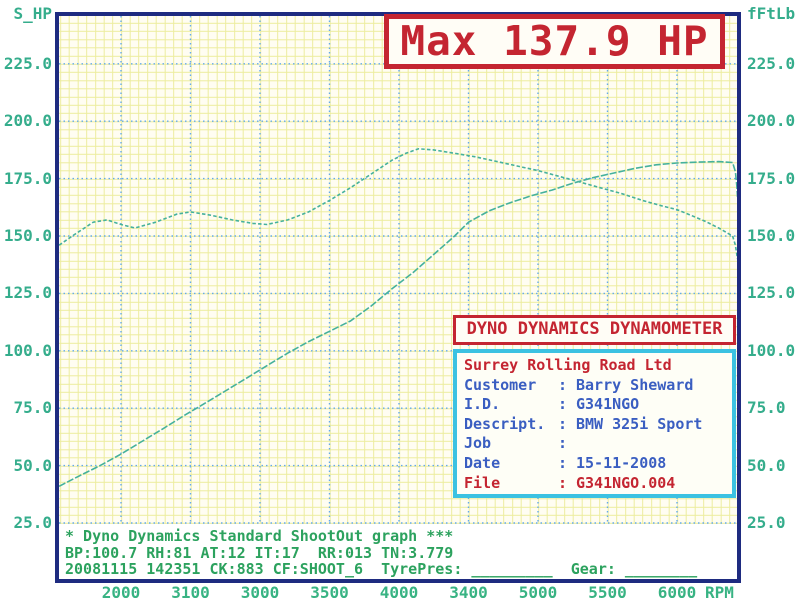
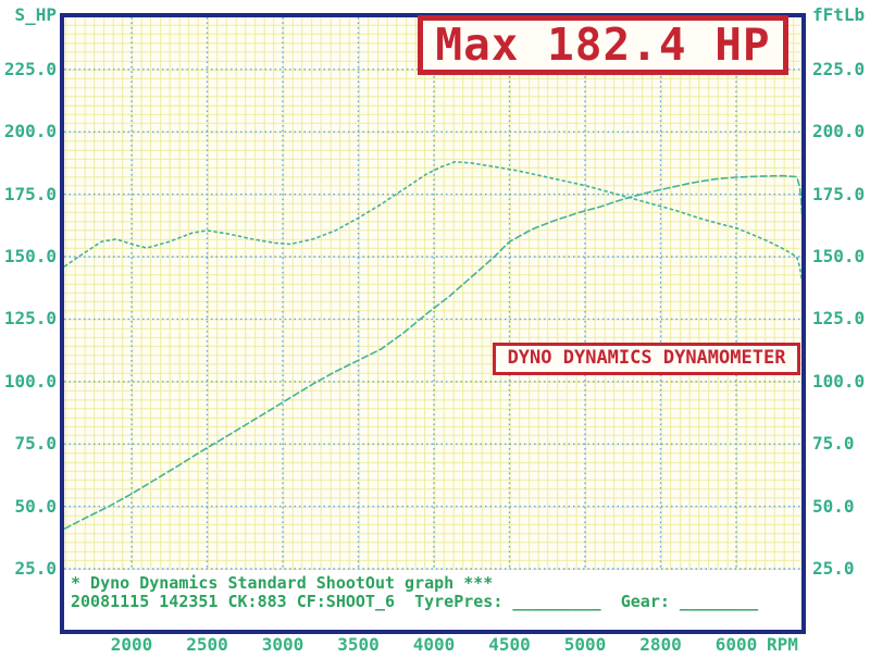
  S_HP
  fFtLb
  225.0
  200.0
  175.0
  150.0
  125.0
  100.0
  75.0
  50.0
  25.0
  225.0
  200.0
  175.0
  150.0
  125.0
  100.0
  75.0
  50.0
  25.0
  * Dyno Dynamics Standard ShootOut graph ***
- BP:100.7 RH:81 AT:12 IT:17 RR:013 TN:3.779
  20081115 142351 CK:883 CF:SHOOT_6 TyrePres: _________ Gear: ________
- Max 137.9 HP
+ Max 182.4 HP
  DYNO DYNAMICS DYNAMOMETER
- Surrey Rolling Road Ltd
- Customer : Barry Sheward
- I.D. : G341NGO
- Descript. : BMW 325i Sport
- Job :
- Date : 15-11-2008
- File : G341NGO.004
  2000
- 3100
+ 2500
  3000
  3500
  4000
- 3400
+ 4500
  5000
- 5500
+ 2800
  6000
  RPM
